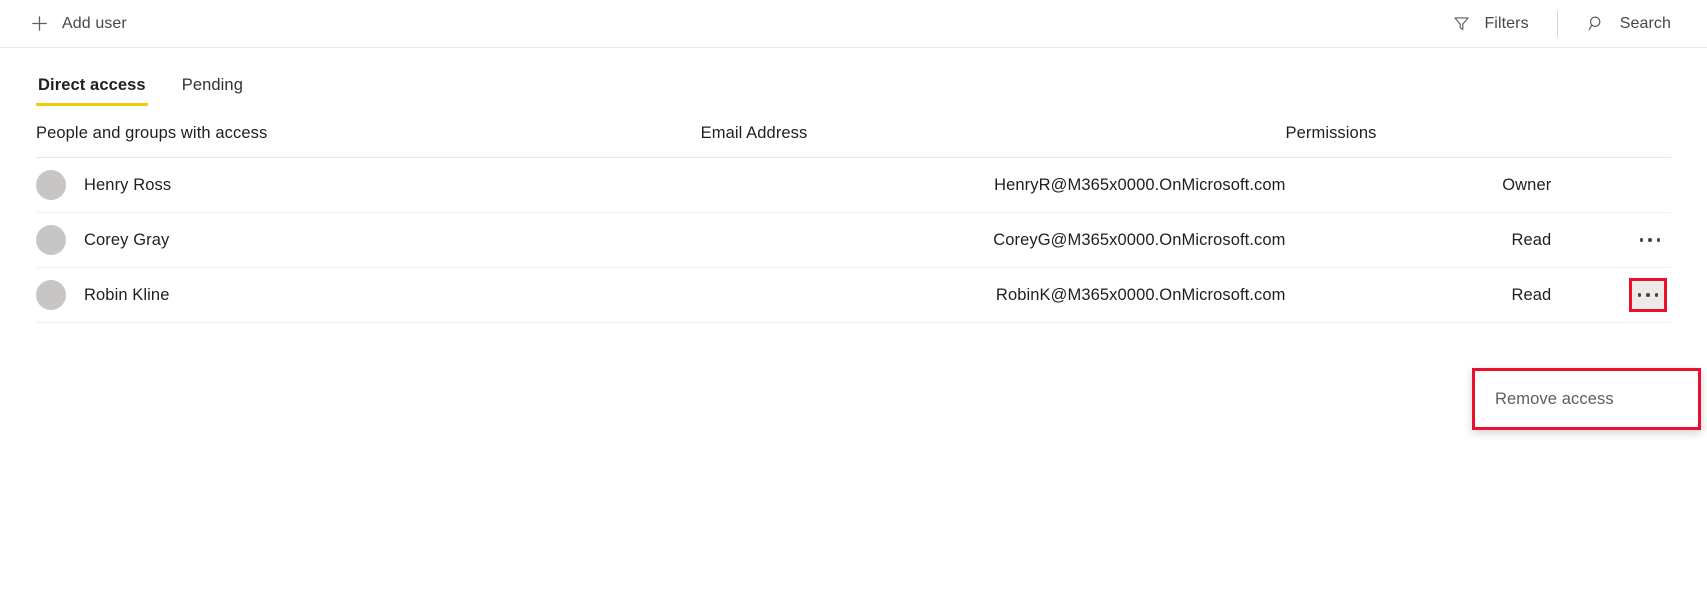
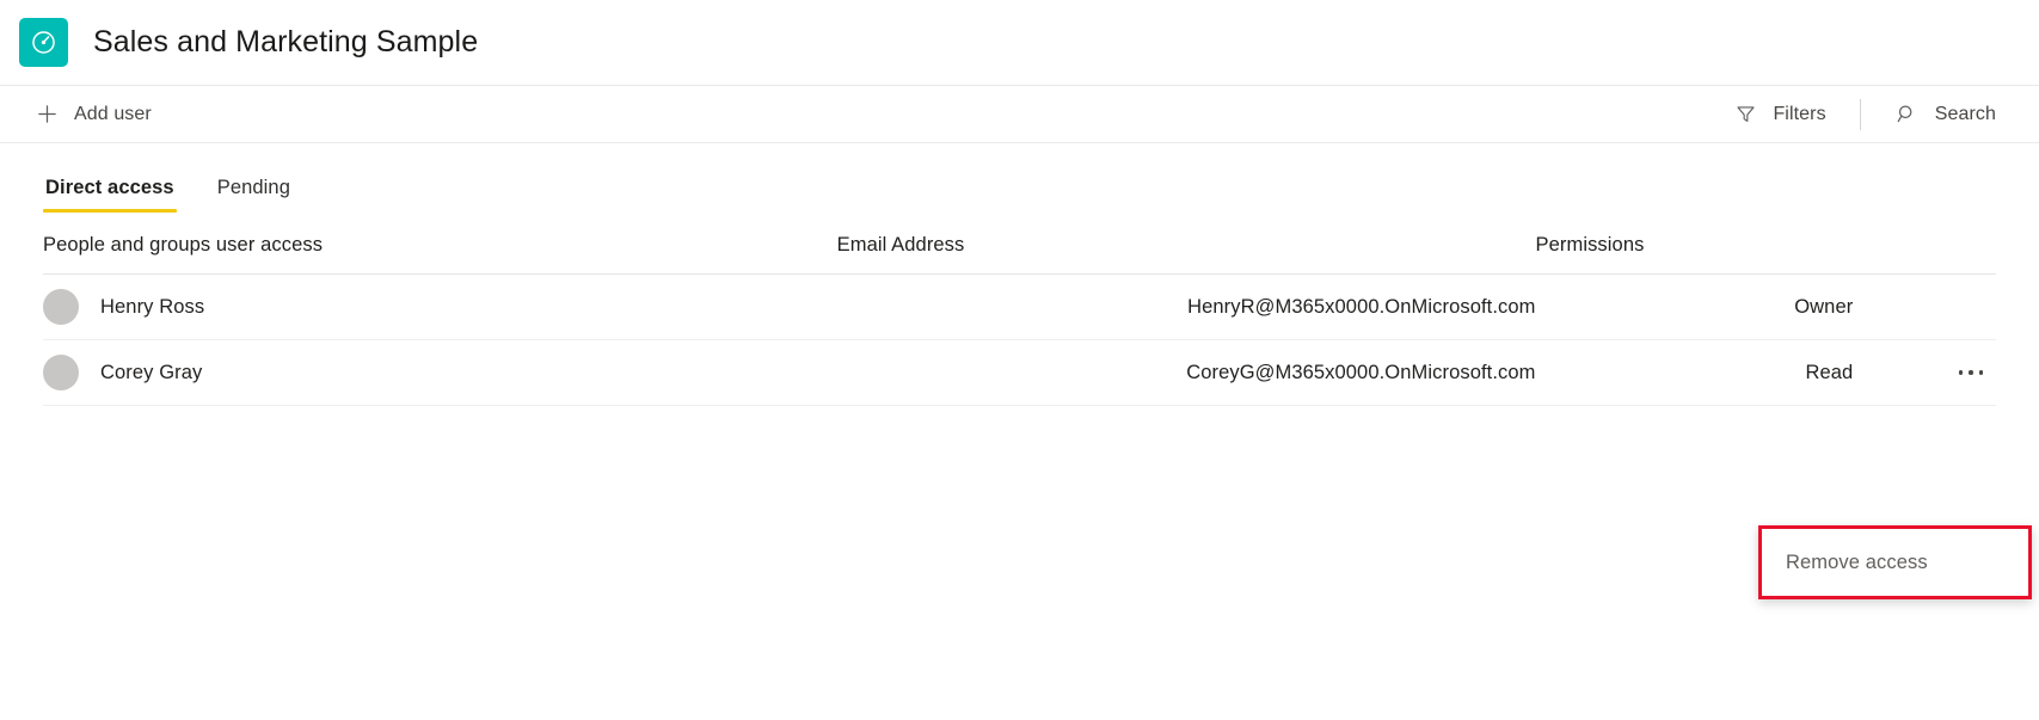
+ Sales and Marketing Sample
  Add user
  Filters
  Search
  Direct access
  Pending
- People and groups with access	Email Address	Permissions
+ People and groups user access	Email Address	Permissions
  Henry Ross	HenryR@M365x0000.OnMicrosoft.com	Owner
  Corey Gray	CoreyG@M365x0000.OnMicrosoft.com	Read
- Robin Kline	RobinK@M365x0000.OnMicrosoft.com	Read
  Remove access
